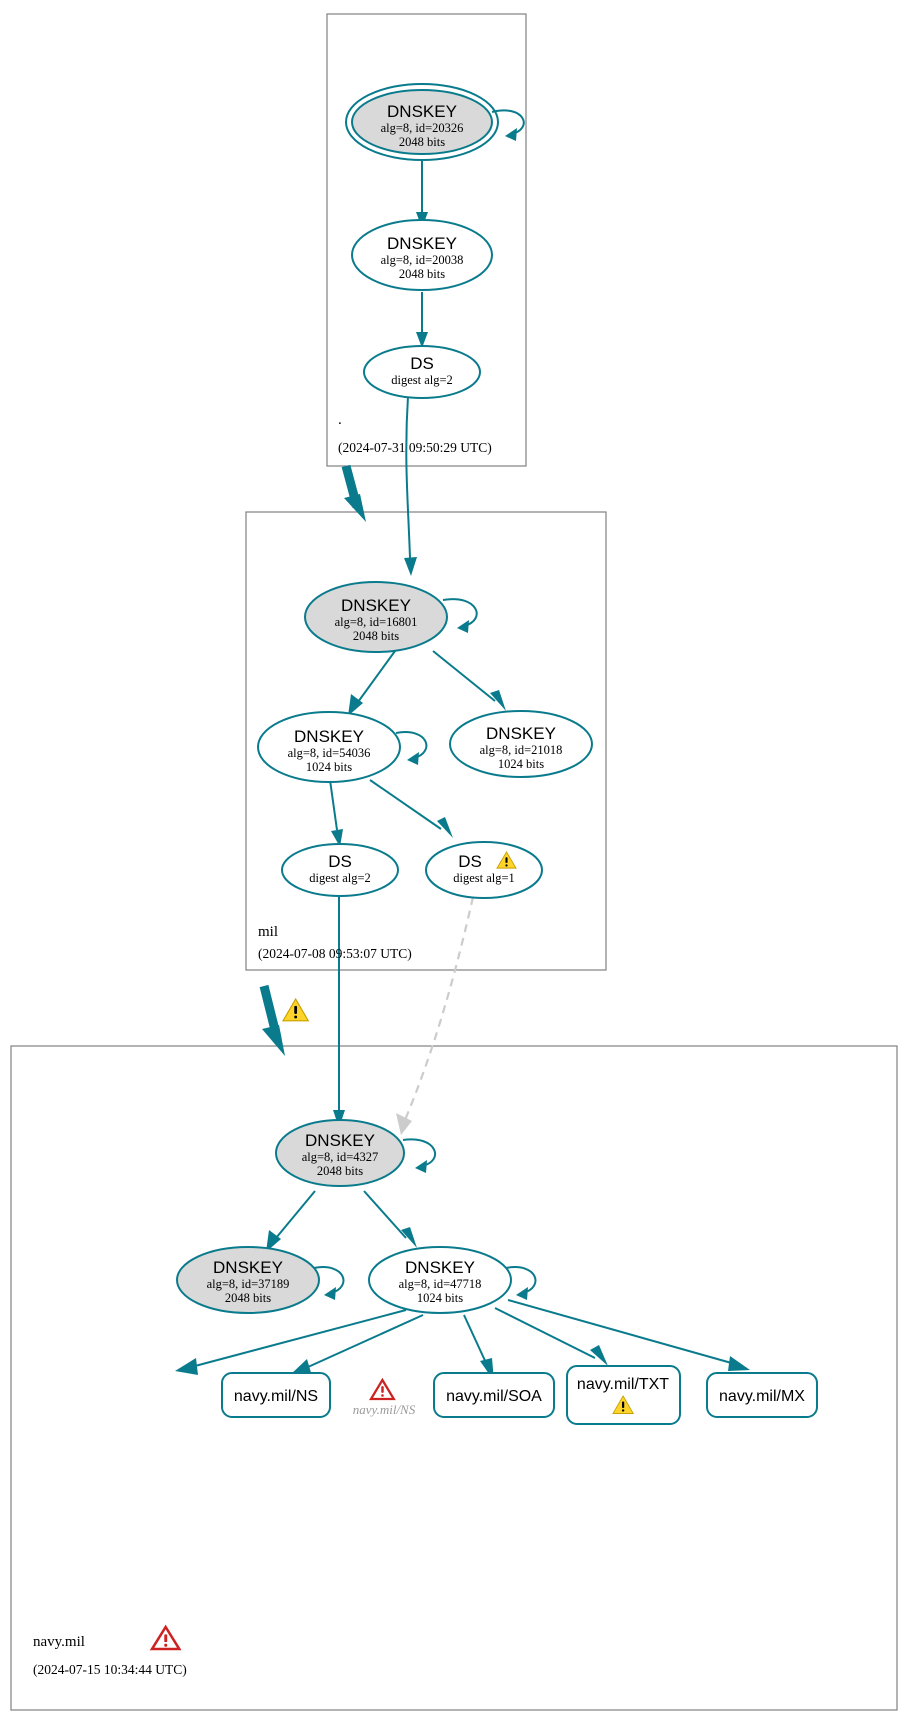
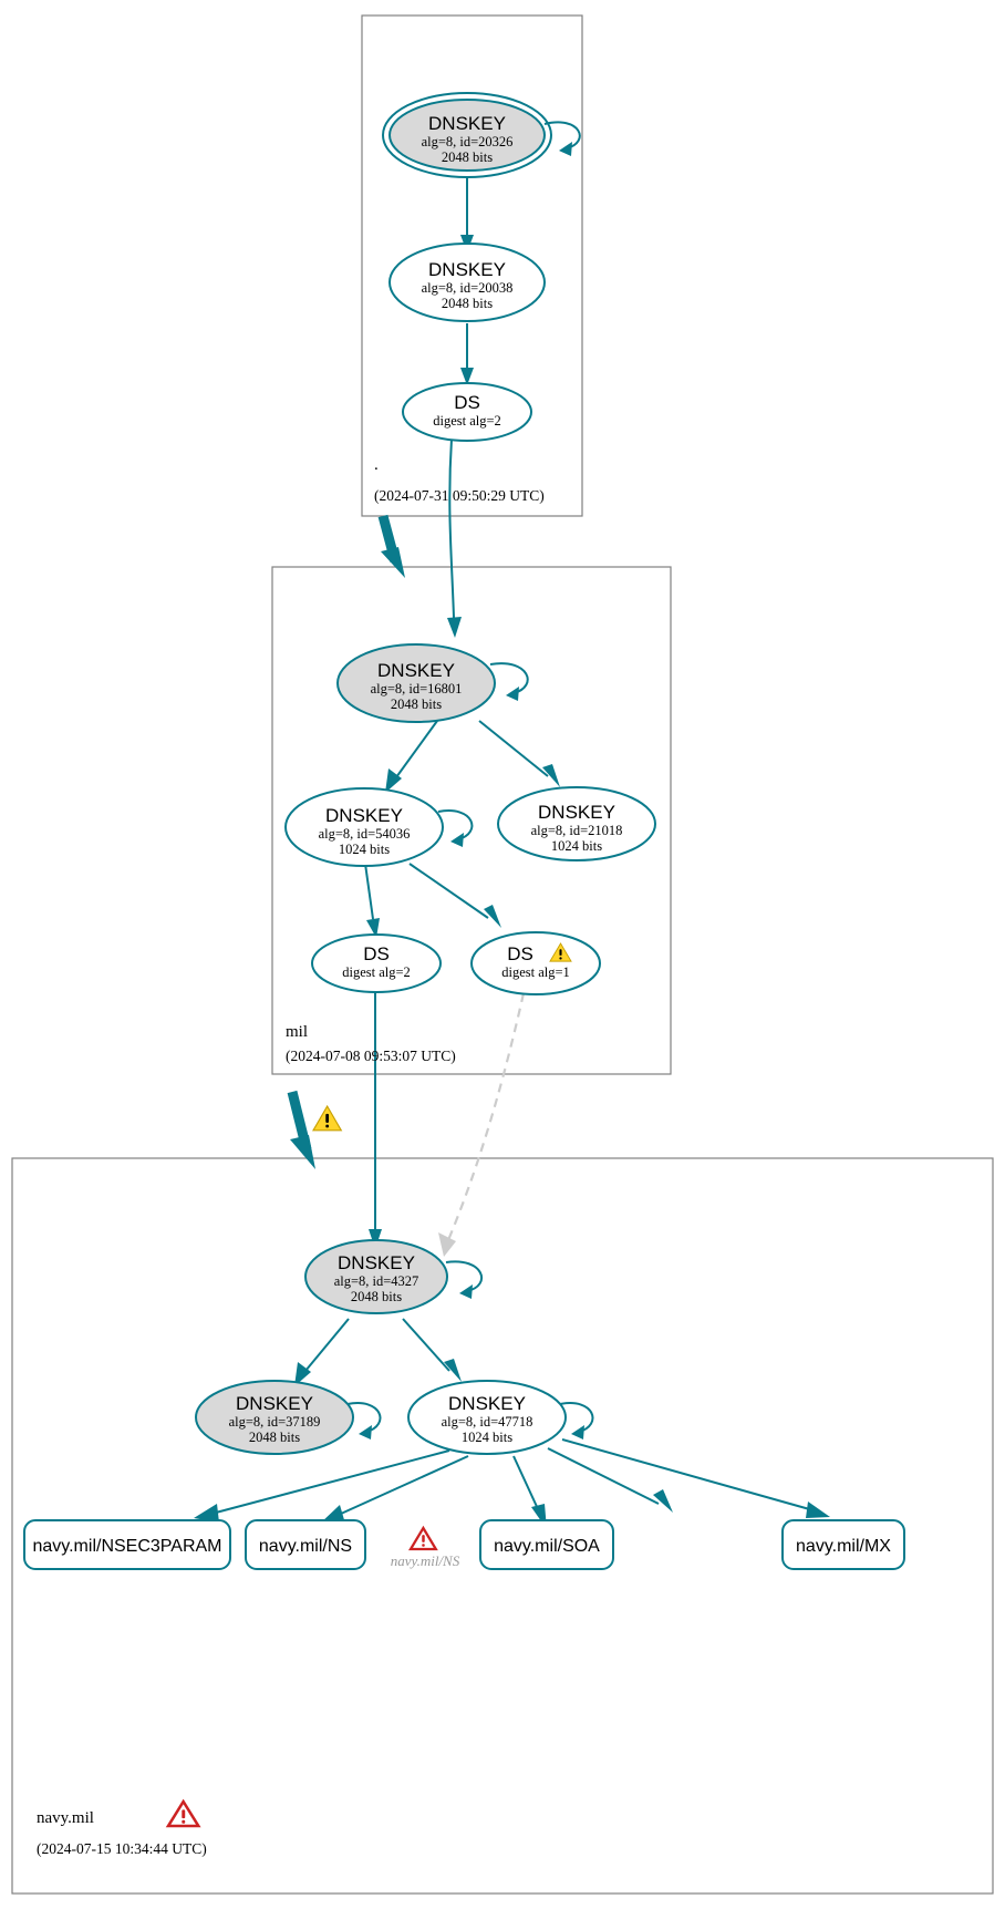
  DNSKEY
  alg=8, id=20326
  2048 bits
  DNSKEY
  alg=8, id=20038
  2048 bits
  DS
  digest alg=2
  .
  (2024-07-31 09:50:29 UTC)
  DNSKEY
  alg=8, id=16801
  2048 bits
  DNSKEY
  alg=8, id=54036
  1024 bits
  DNSKEY
  alg=8, id=21018
  1024 bits
  DS
  digest alg=2
  DS
  digest alg=1
  mil
  (2024-07-08 09:53:07 UTC)
  DNSKEY
  alg=8, id=4327
  2048 bits
  DNSKEY
  alg=8, id=37189
  2048 bits
  DNSKEY
  alg=8, id=47718
  1024 bits
+ navy.mil/NSEC3PARAM
  navy.mil/NS
  navy.mil/NS
  navy.mil/SOA
- navy.mil/TXT
  navy.mil/MX
  navy.mil
  (2024-07-15 10:34:44 UTC)
